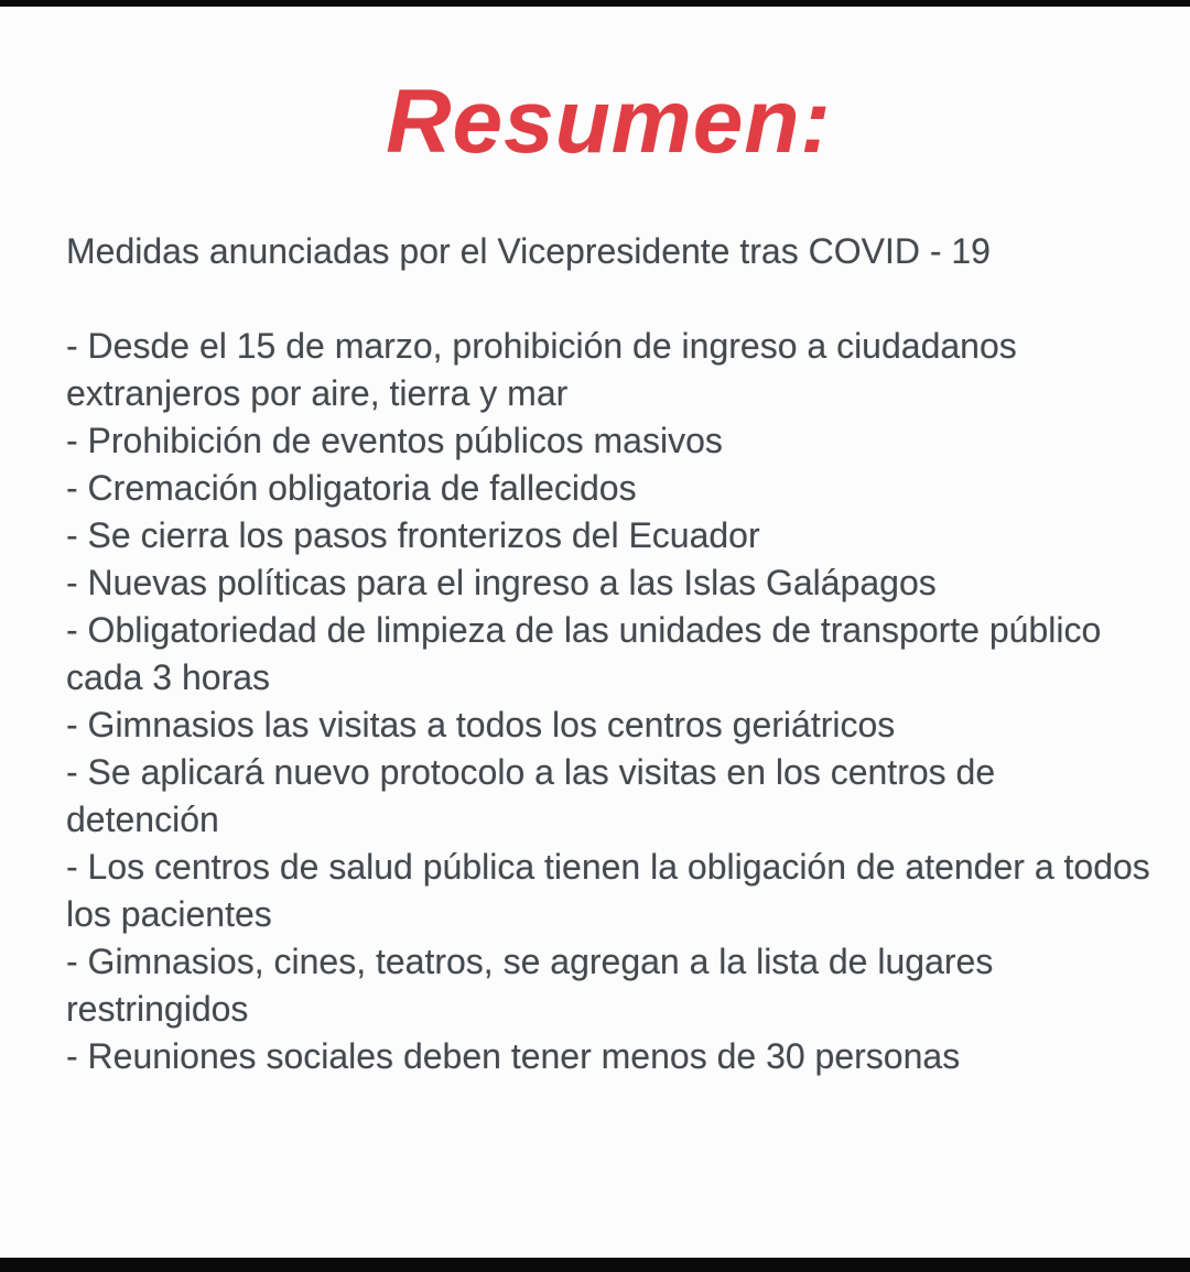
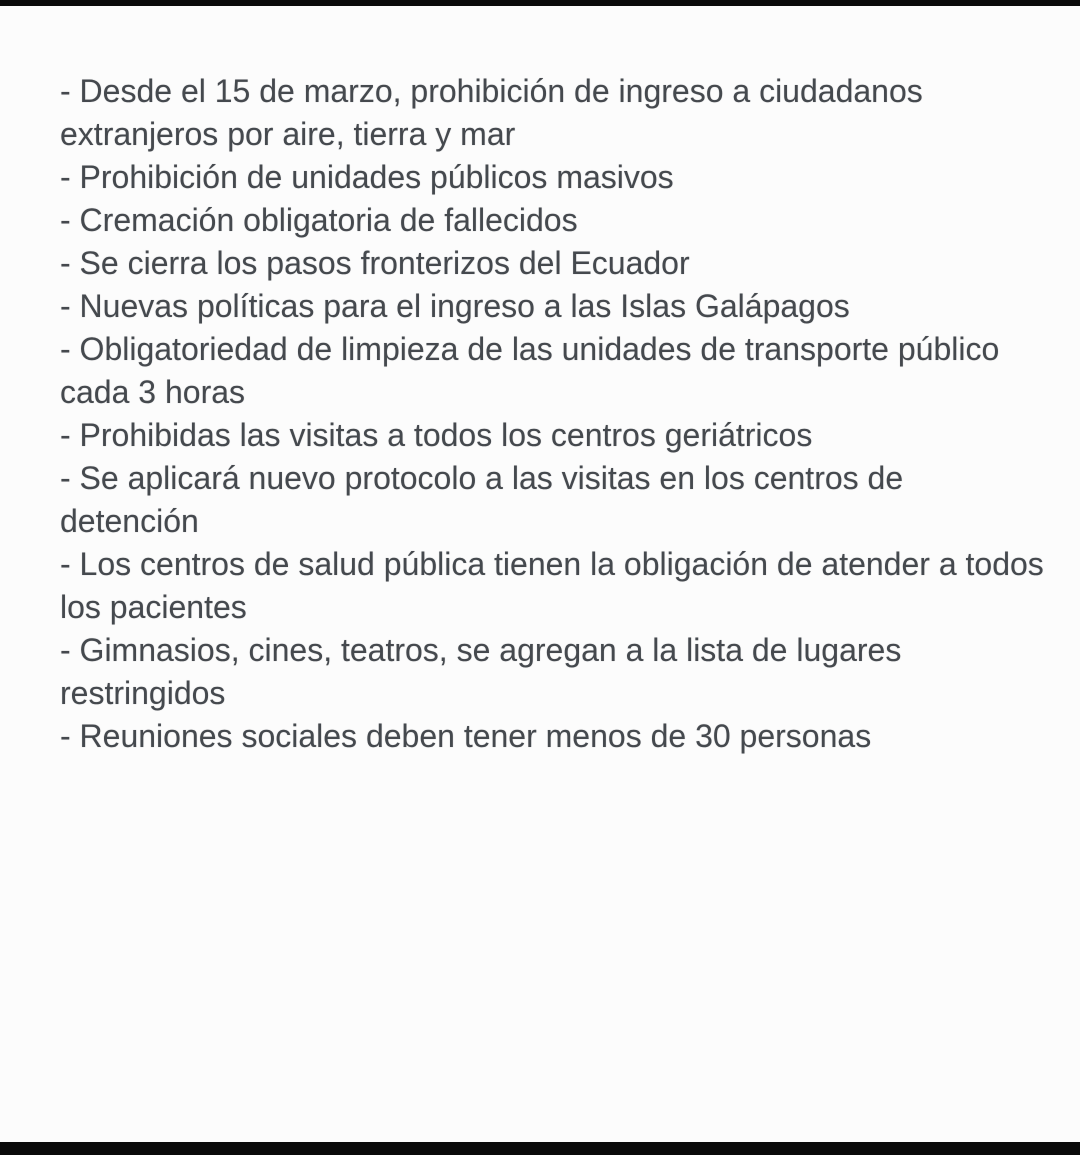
- Resumen:
- Medidas anunciadas por el Vicepresidente tras COVID - 19
  - Desde el 15 de marzo, prohibición de ingreso a ciudadanos extranjeros por aire, tierra y mar
- - Prohibición de eventos públicos masivos
+ - Prohibición de unidades públicos masivos
  - Cremación obligatoria de fallecidos
  - Se cierra los pasos fronterizos del Ecuador
  - Nuevas políticas para el ingreso a las Islas Galápagos
  - Obligatoriedad de limpieza de las unidades de transporte público cada 3 horas
- - Gimnasios las visitas a todos los centros geriátricos
+ - Prohibidas las visitas a todos los centros geriátricos
  - Se aplicará nuevo protocolo a las visitas en los centros de detención
  - Los centros de salud pública tienen la obligación de atender a todos los pacientes
  - Gimnasios, cines, teatros, se agregan a la lista de lugares restringidos
  - Reuniones sociales deben tener menos de 30 personas
